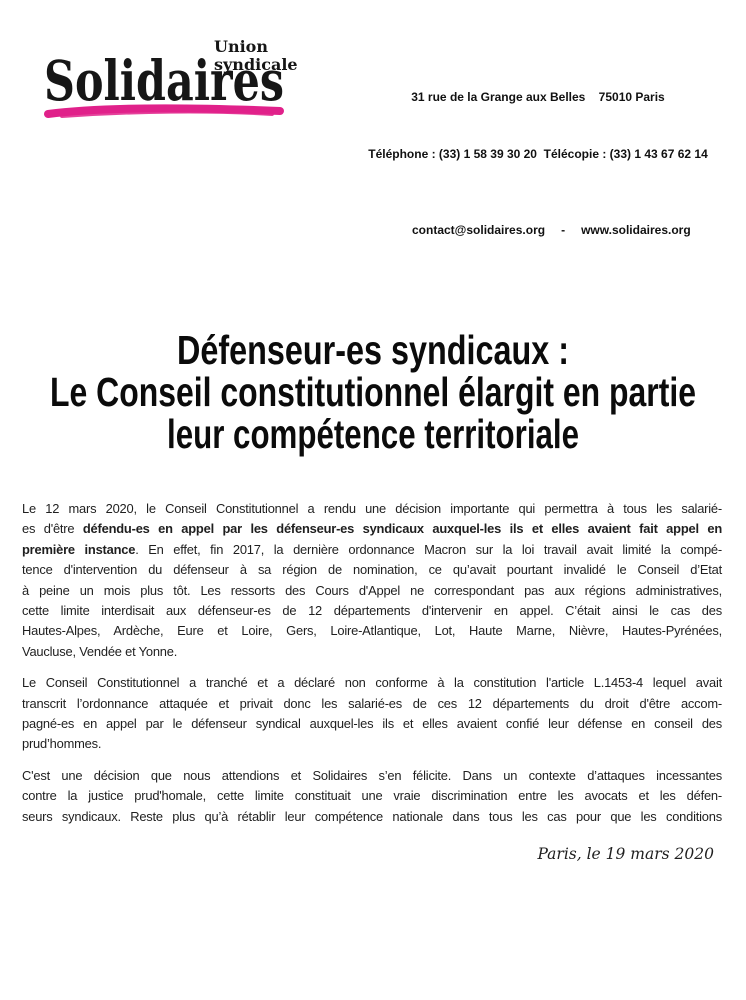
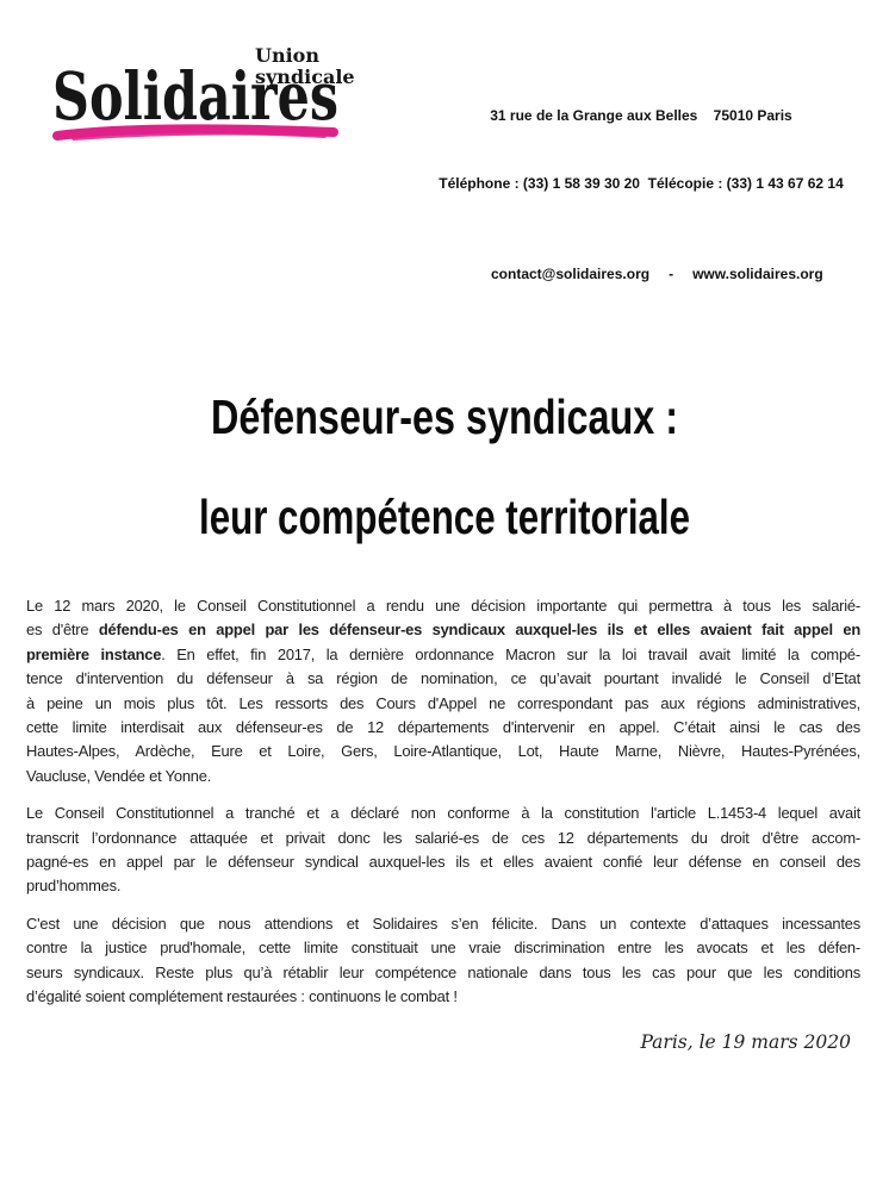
  Solidaires
  Union
  syndicale
  31 rue de la Grange aux Belles 75010 Paris
  Téléphone : (33) 1 58 39 30 20 Télécopie : (33) 1 43 67 62 14
  contact@solidaires.org - www.solidaires.org
  Défenseur-es syndicaux :
- Le Conseil constitutionnel élargit en partie
  leur compétence territoriale
  Le 12 mars 2020, le Conseil Constitutionnel a rendu une décision importante qui permettra à tous les salarié-
  es d'être défendu-es en appel par les défenseur-es syndicaux auxquel-les ils et elles avaient fait appel en
  première instance. En effet, fin 2017, la dernière ordonnance Macron sur la loi travail avait limité la compé-
  tence d'intervention du défenseur à sa région de nomination, ce qu’avait pourtant invalidé le Conseil d’Etat
  à peine un mois plus tôt. Les ressorts des Cours d'Appel ne correspondant pas aux régions administratives,
  cette limite interdisait aux défenseur-es de 12 départements d'intervenir en appel. C’était ainsi le cas des
  Hautes-Alpes, Ardèche, Eure et Loire, Gers, Loire-Atlantique, Lot, Haute Marne, Nièvre, Hautes-Pyrénées,
  Vaucluse, Vendée et Yonne.
  Le Conseil Constitutionnel a tranché et a déclaré non conforme à la constitution l'article L.1453-4 lequel avait
  transcrit l’ordonnance attaquée et privait donc les salarié-es de ces 12 départements du droit d'être accom-
  pagné-es en appel par le défenseur syndical auxquel-les ils et elles avaient confié leur défense en conseil des
  prud’hommes.
  C'est une décision que nous attendions et Solidaires s’en félicite. Dans un contexte d’attaques incessantes
  contre la justice prud'homale, cette limite constituait une vraie discrimination entre les avocats et les défen-
  seurs syndicaux. Reste plus qu’à rétablir leur compétence nationale dans tous les cas pour que les conditions
+ d’égalité soient complétement restaurées : continuons le combat !
  Paris, le 19 mars 2020
